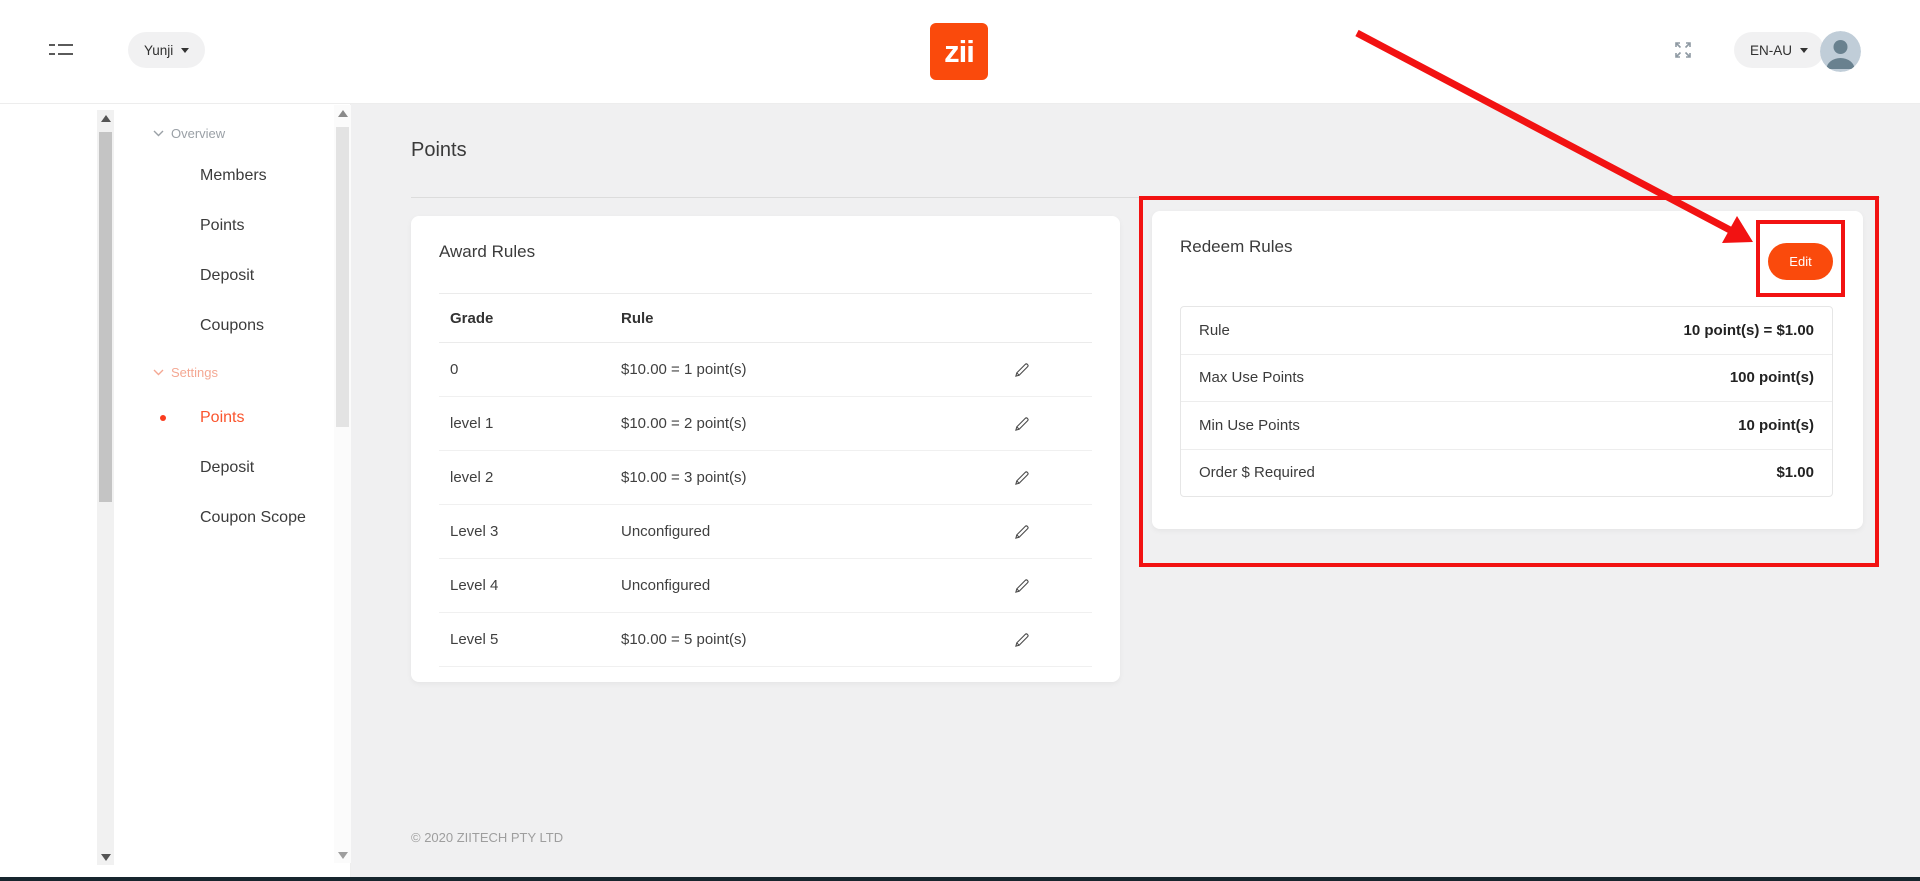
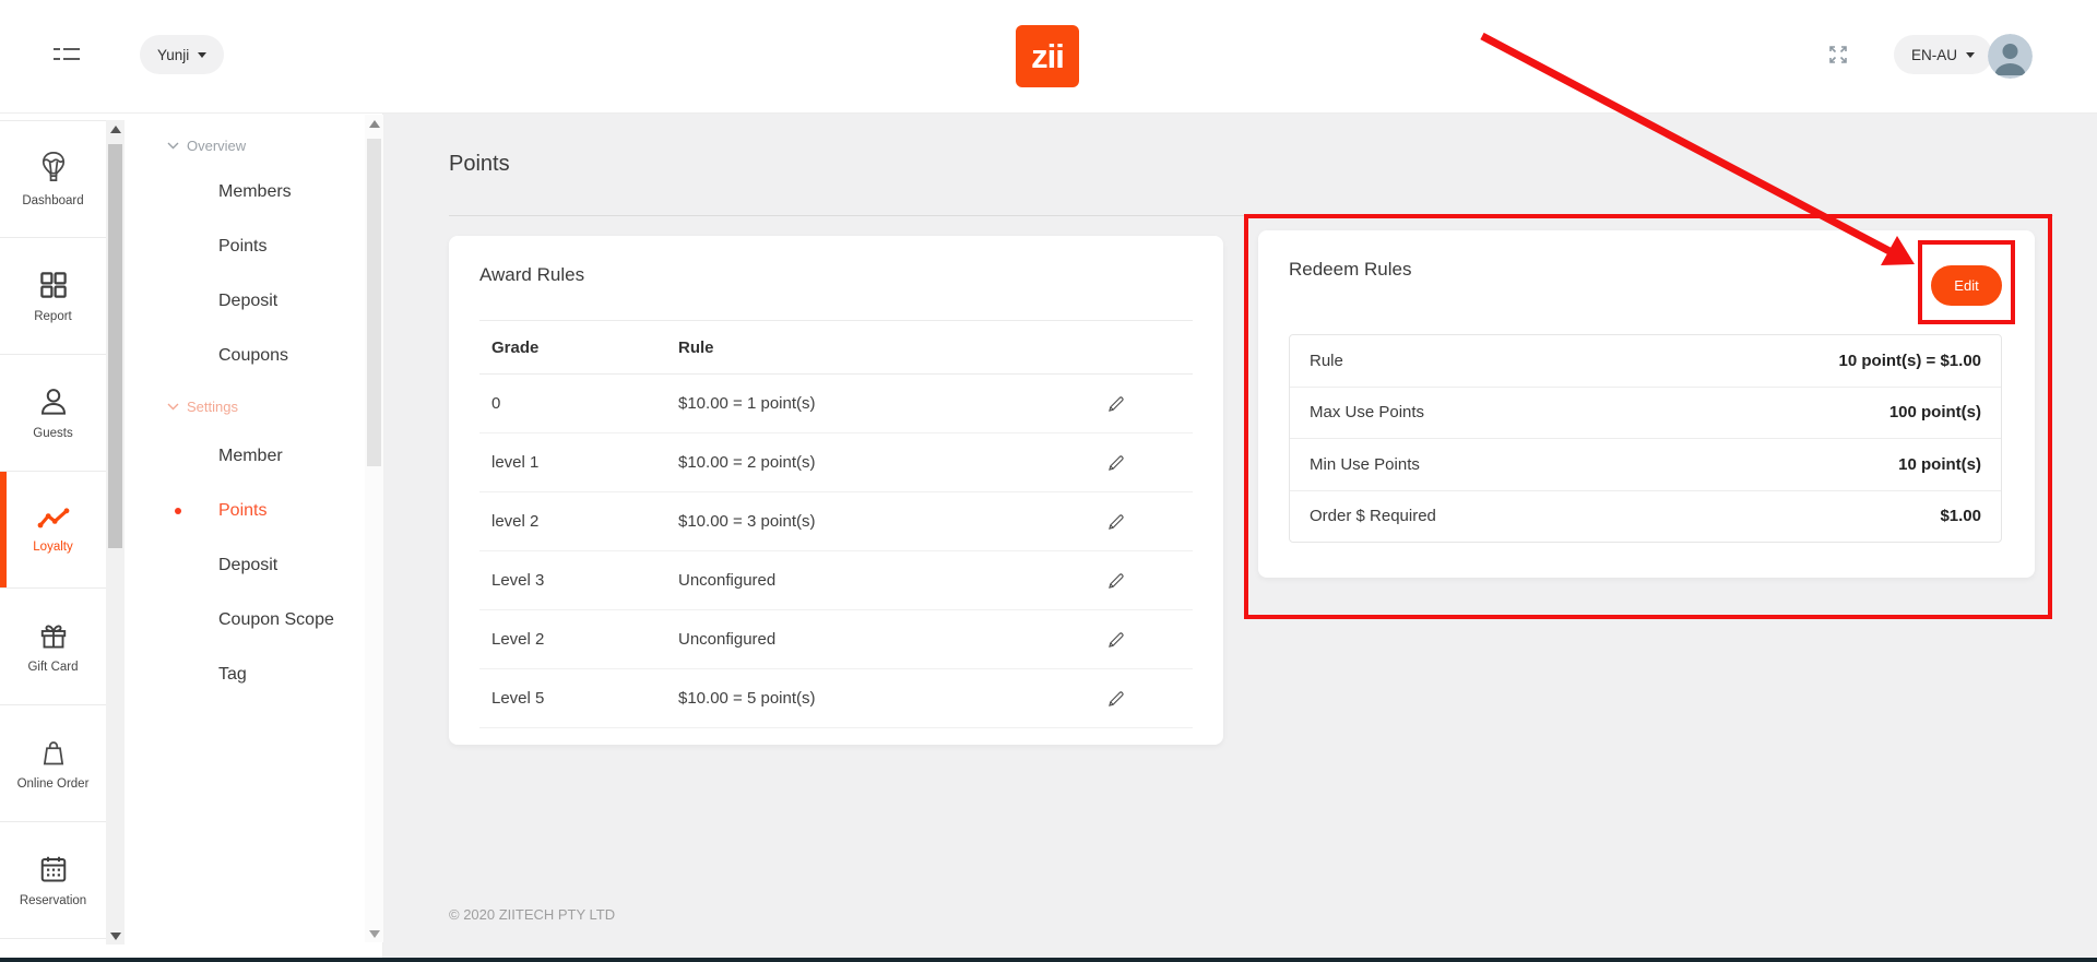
  Yunji
  zii
  EN-AU
+ Dashboard
+ Report
+ Guests
+ Loyalty
+ Gift Card
+ Online Order
+ Reservation
  Overview
  Members
  Points
  Deposit
  Coupons
  Settings
+ Member
  Points
  Deposit
  Coupon Scope
+ Tag
  Points
  Award Rules
  Grade
  Rule
  0
  $10.00 = 1 point(s)
  level 1
  $10.00 = 2 point(s)
  level 2
  $10.00 = 3 point(s)
  Level 3
  Unconfigured
- Level 4
+ Level 2
  Unconfigured
  Level 5
  $10.00 = 5 point(s)
  Redeem Rules
  Edit
  Rule
  10 point(s) = $1.00
  Max Use Points
  100 point(s)
  Min Use Points
  10 point(s)
  Order $ Required
  $1.00
  © 2020 ZIITECH PTY LTD
